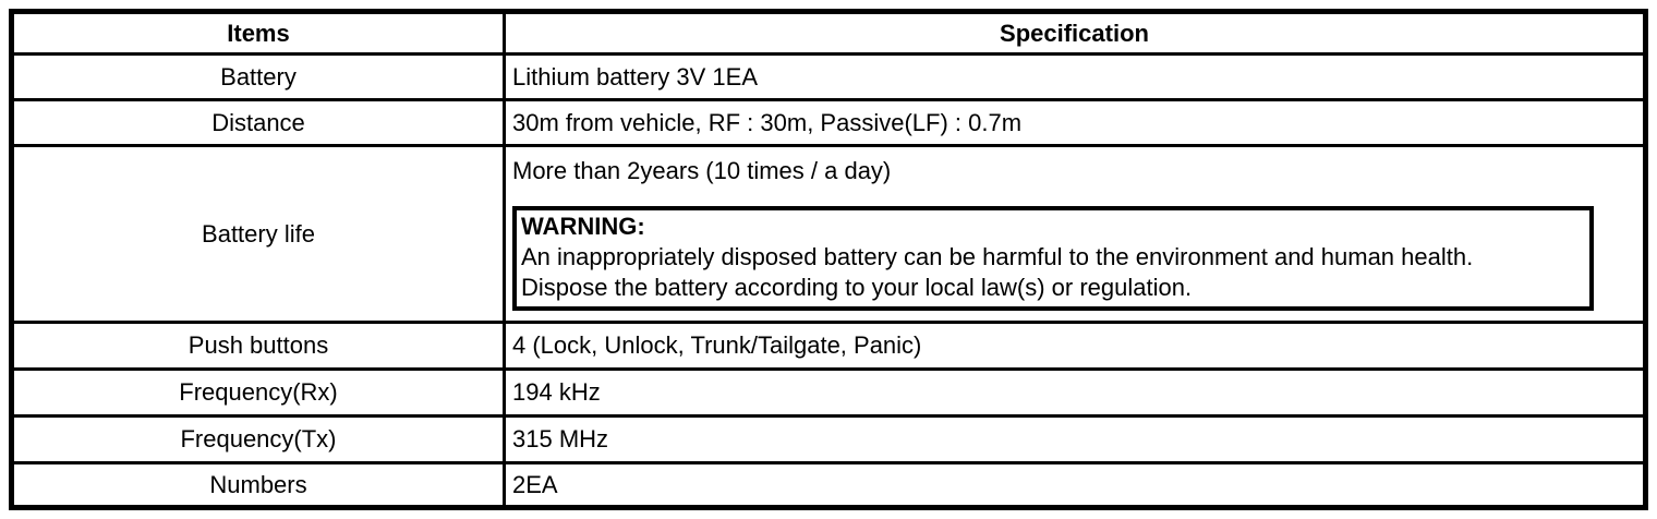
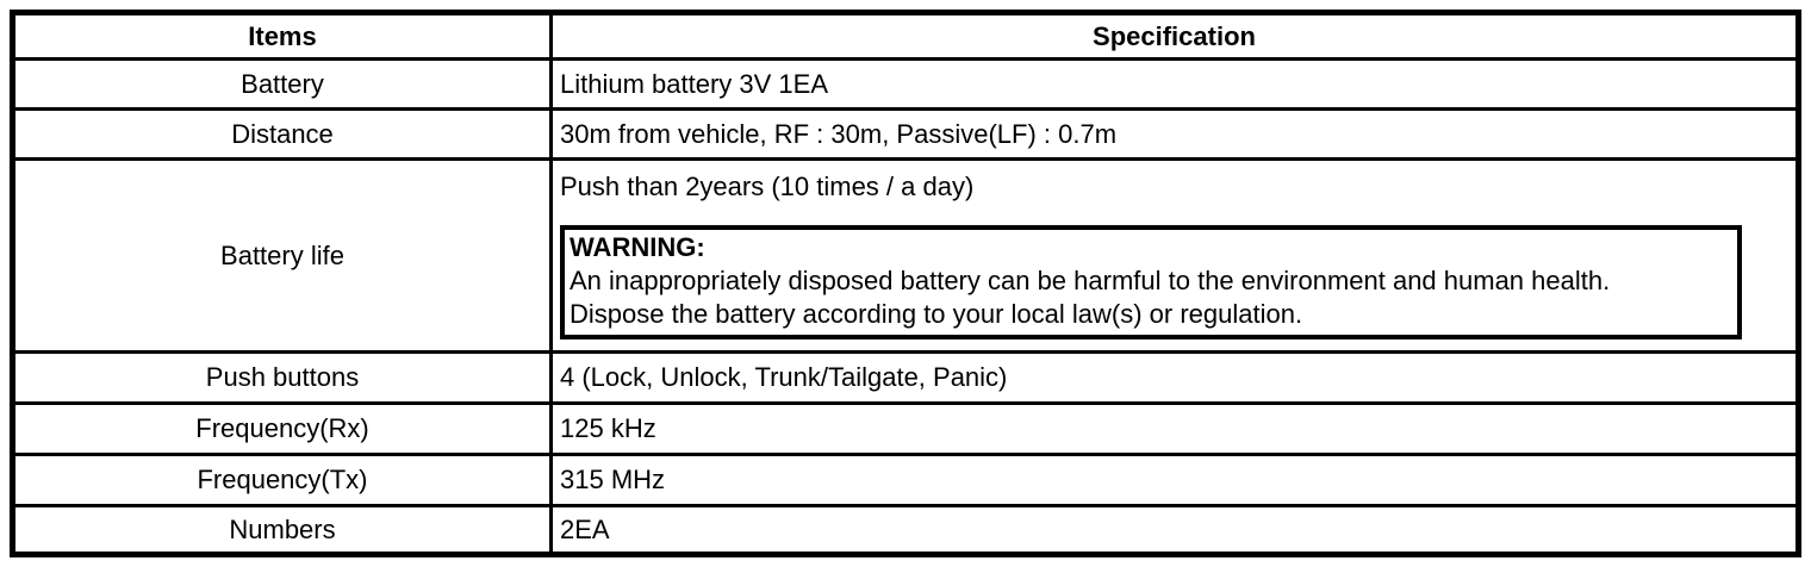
  Items
  Specification
  Battery
  Lithium battery 3V 1EA
  Distance
  30m from vehicle, RF : 30m, Passive(LF) : 0.7m
  Battery life
- More than 2years (10 times / a day)
+ Push than 2years (10 times / a day)
  WARNING:
  An inappropriately disposed battery can be harmful to the environment and human health.
  Dispose the battery according to your local law(s) or regulation.
  Push buttons
  4 (Lock, Unlock, Trunk/Tailgate, Panic)
  Frequency(Rx)
- 194 kHz
+ 125 kHz
  Frequency(Tx)
  315 MHz
  Numbers
  2EA
